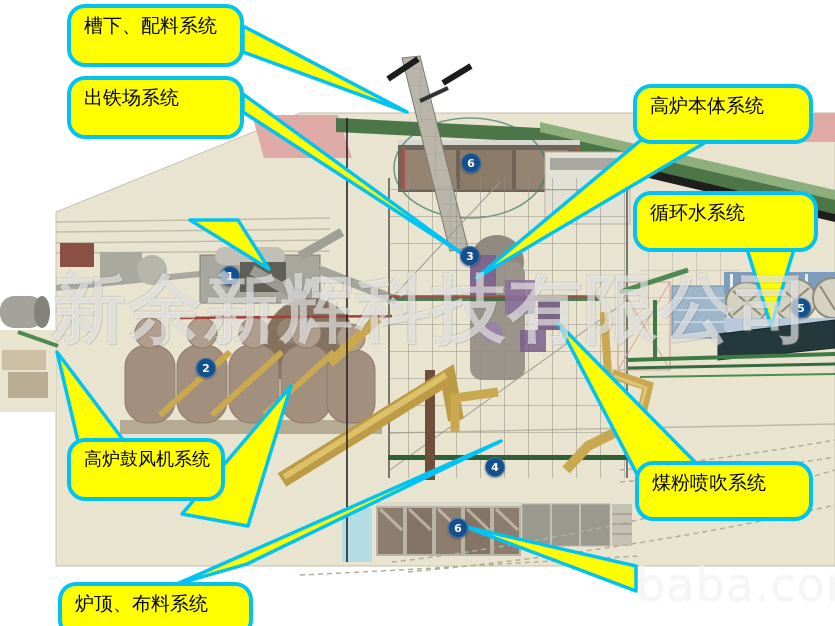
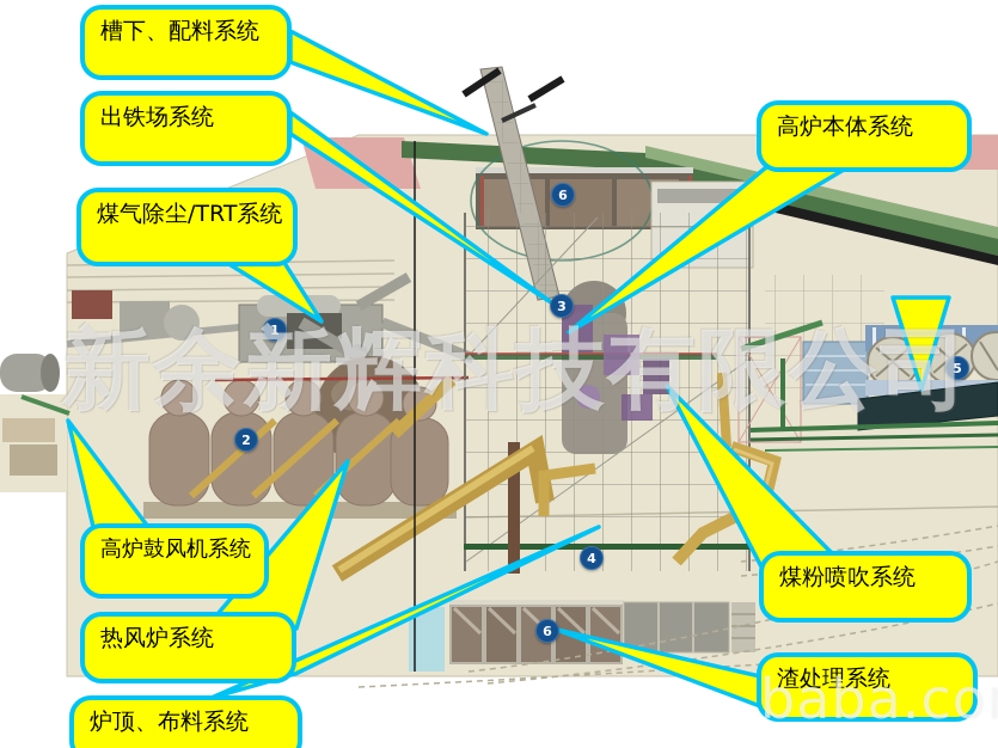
  1
  2
  3
  4
  5
  6
  6
  槽下、配料系统
  出铁场系统
+ 煤气除尘/TRT系统
  高炉本体系统
- 循环水系统
  高炉鼓风机系统
+ 热风炉系统
  炉顶、布料系统
  煤粉喷吹系统
+ 渣处理系统
  新余新辉科技有限公司
  baba.co
